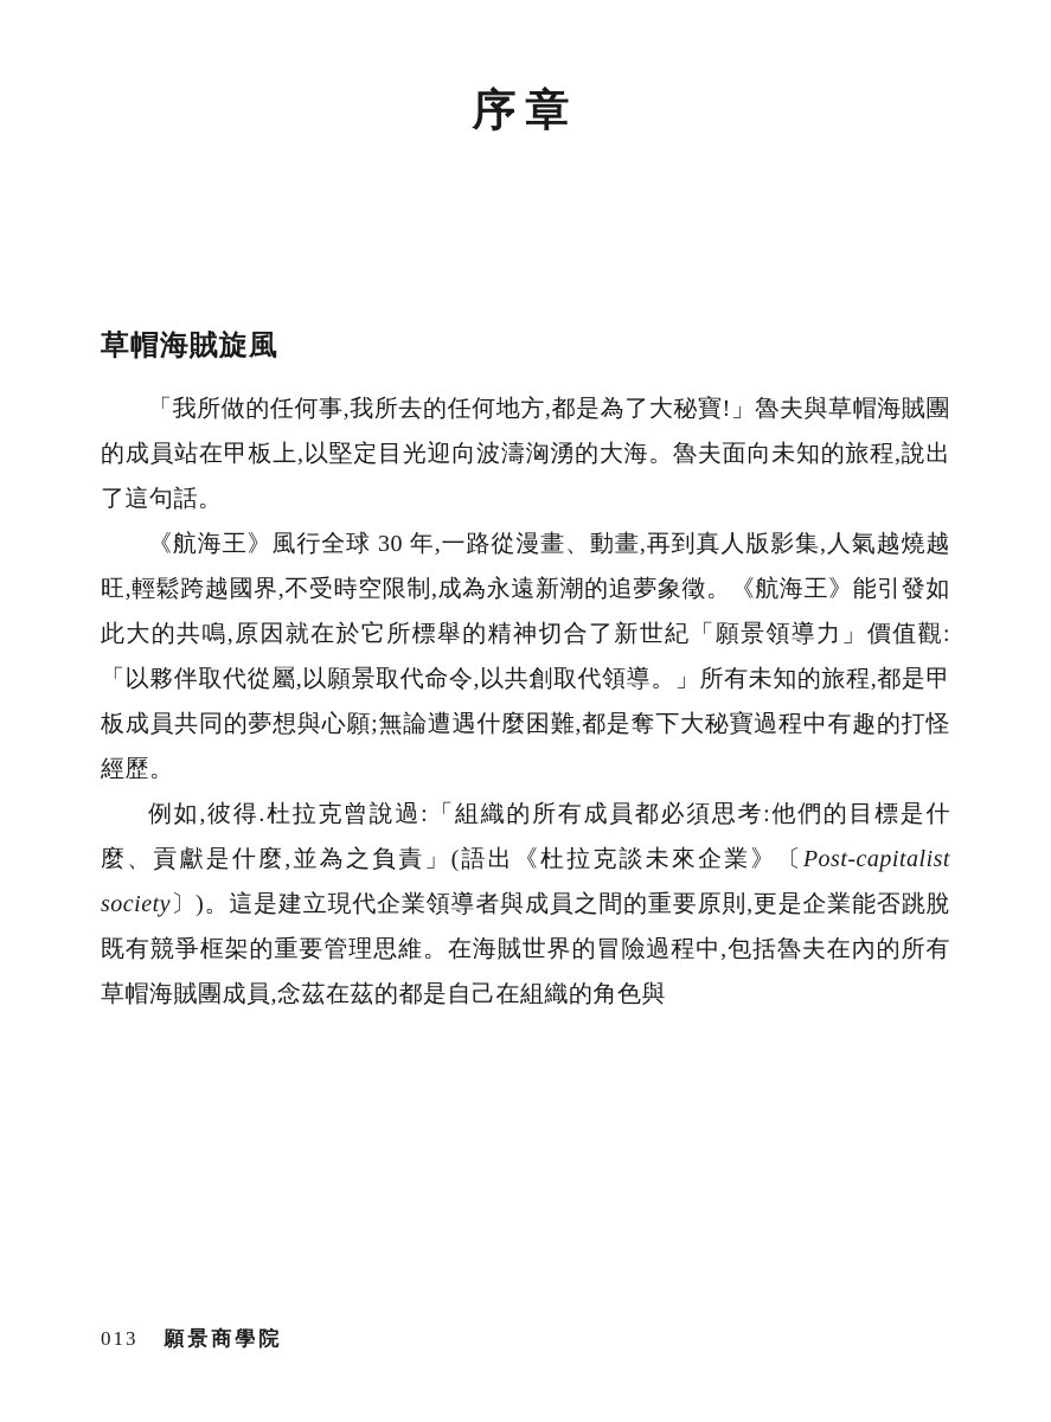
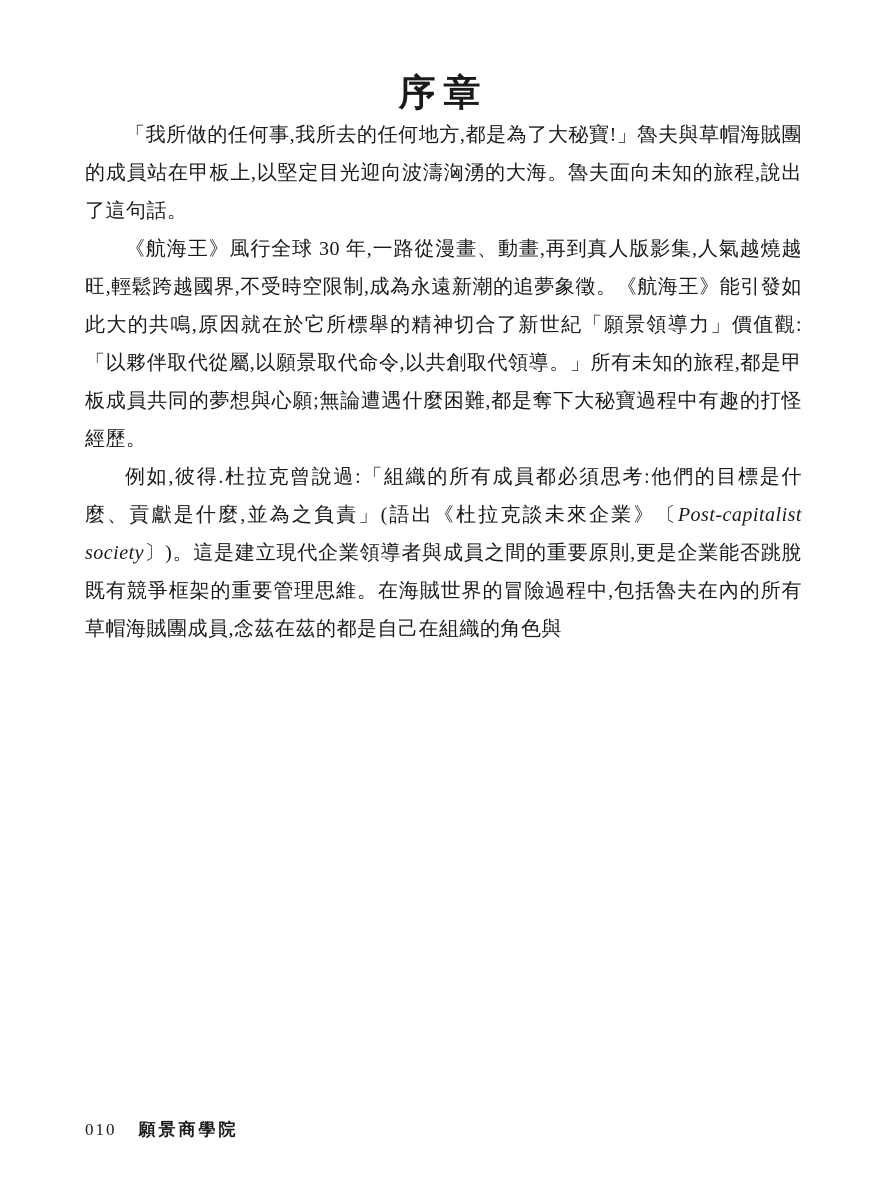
  序章
- 草帽海賊旋風
  「我所做的任何事,我所去的任何地方,都是為了大秘寶!」魯夫與草帽海賊團的成員站在甲板上,以堅定目光迎向波濤洶湧的大海。魯夫面向未知的旅程,說出了這句話。
  《航海王》風行全球 30 年,一路從漫畫、動畫,再到真人版影集,人氣越燒越旺,輕鬆跨越國界,不受時空限制,成為永遠新潮的追夢象徵。《航海王》能引發如此大的共鳴,原因就在於它所標舉的精神切合了新世紀「願景領導力」價值觀:「以夥伴取代從屬,以願景取代命令,以共創取代領導。」所有未知的旅程,都是甲板成員共同的夢想與心願;無論遭遇什麼困難,都是奪下大秘寶過程中有趣的打怪經歷。
  例如,彼得.杜拉克曾說過:「組織的所有成員都必須思考:他們的目標是什麼、貢獻是什麼,並為之負責」(語出《杜拉克談未來企業》〔Post-capitalist society〕)。這是建立現代企業領導者與成員之間的重要原則,更是企業能否跳脫既有競爭框架的重要管理思維。在海賊世界的冒險過程中,包括魯夫在內的所有草帽海賊團成員,念茲在茲的都是自己在組織的角色與
- 013
+ 010
  願景商學院
